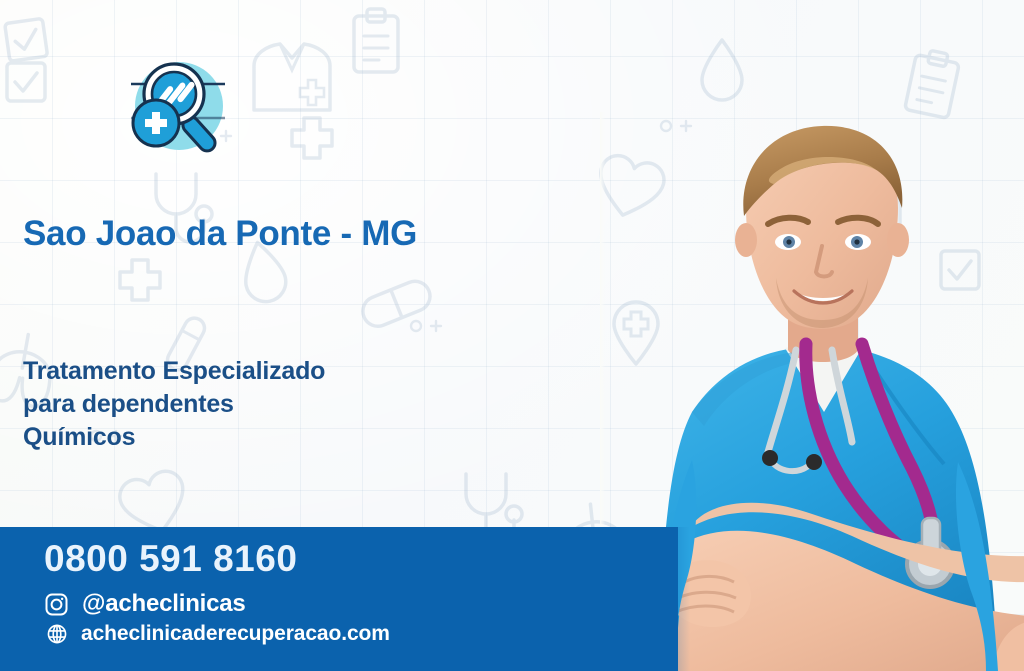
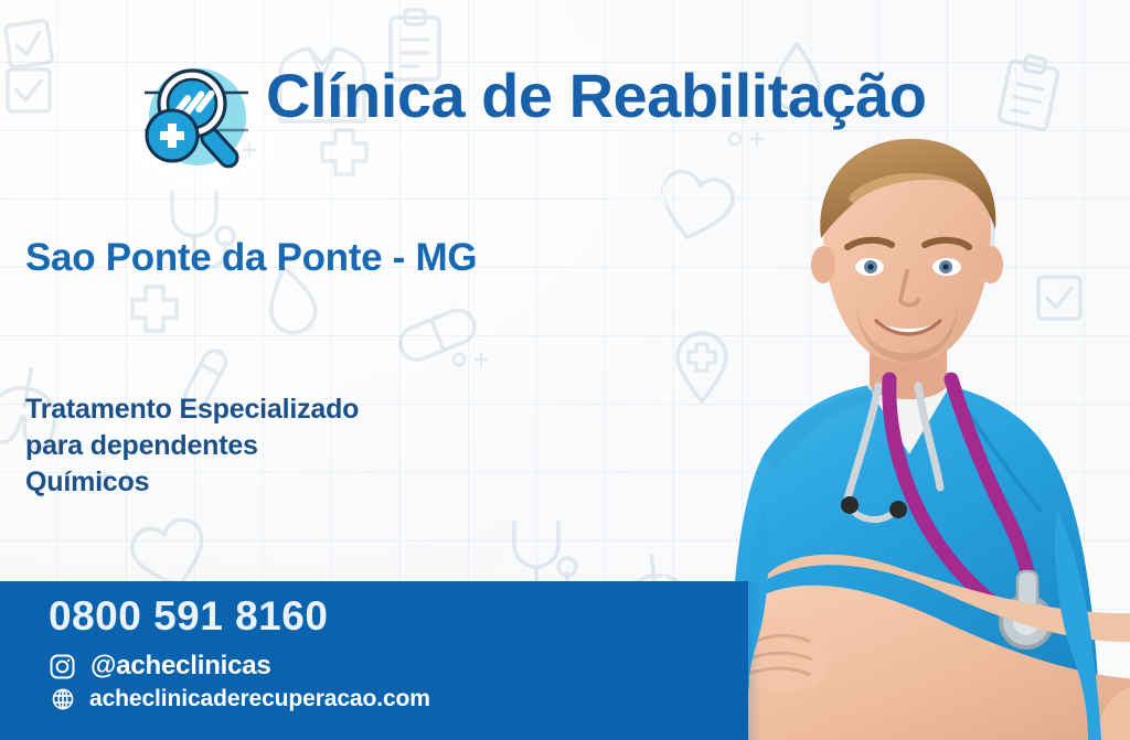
+ Clínica de Reabilitação
- Sao Joao da Ponte - MG
+ Sao Ponte da Ponte - MG
  Tratamento Especializado
  para dependentes
  Químicos
  0800 591 8160
  @acheclinicas
  acheclinicaderecuperacao.com
